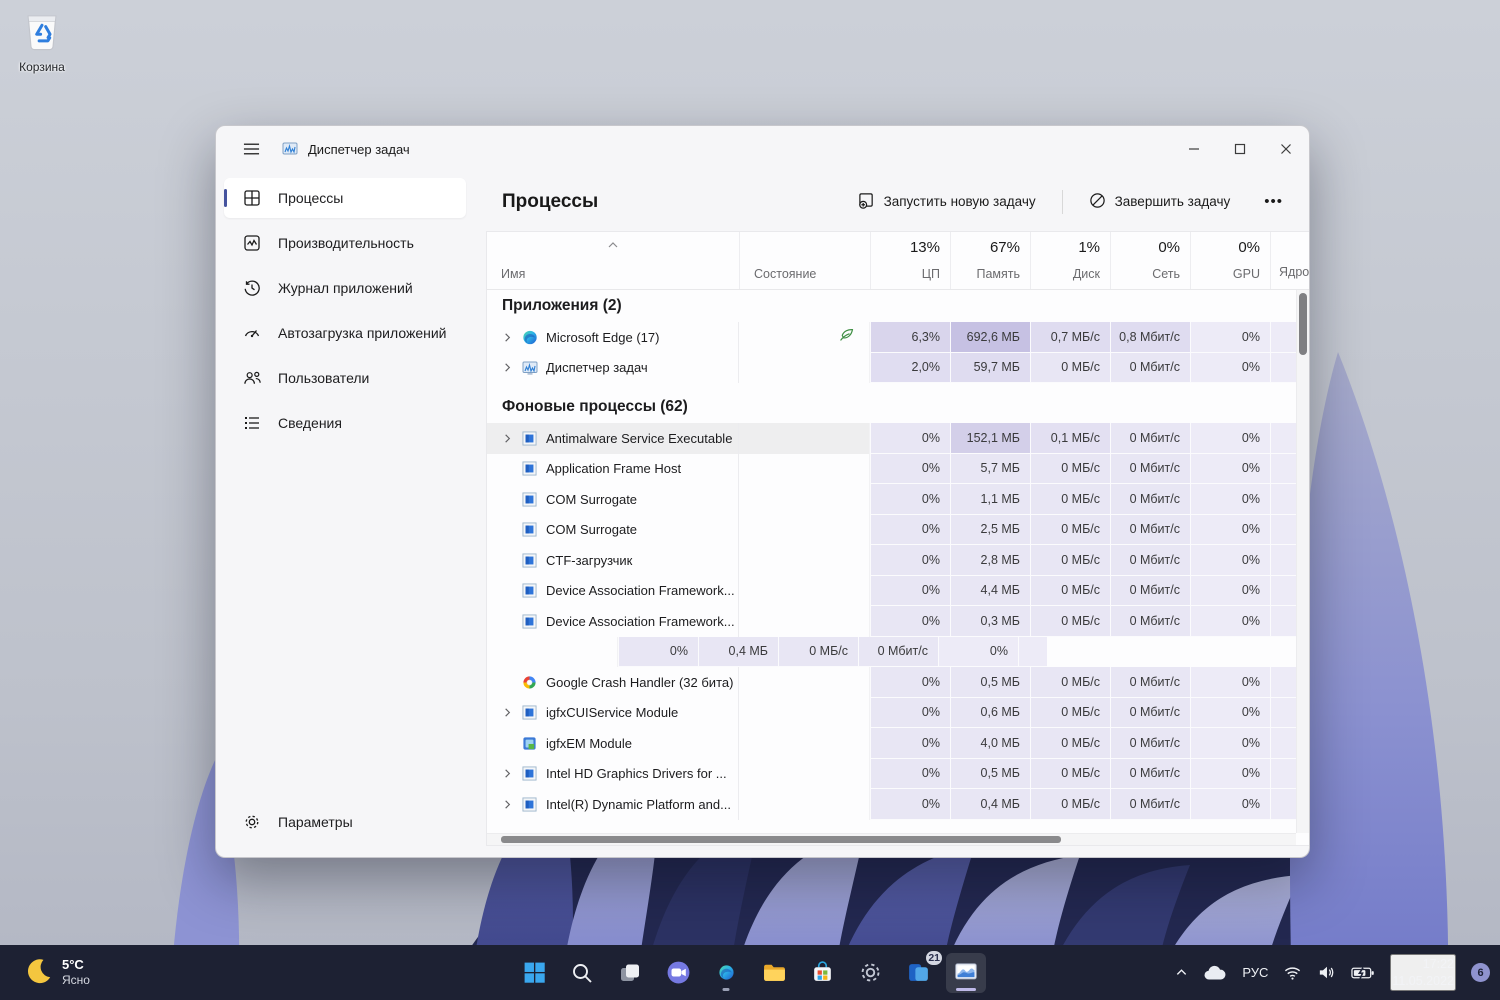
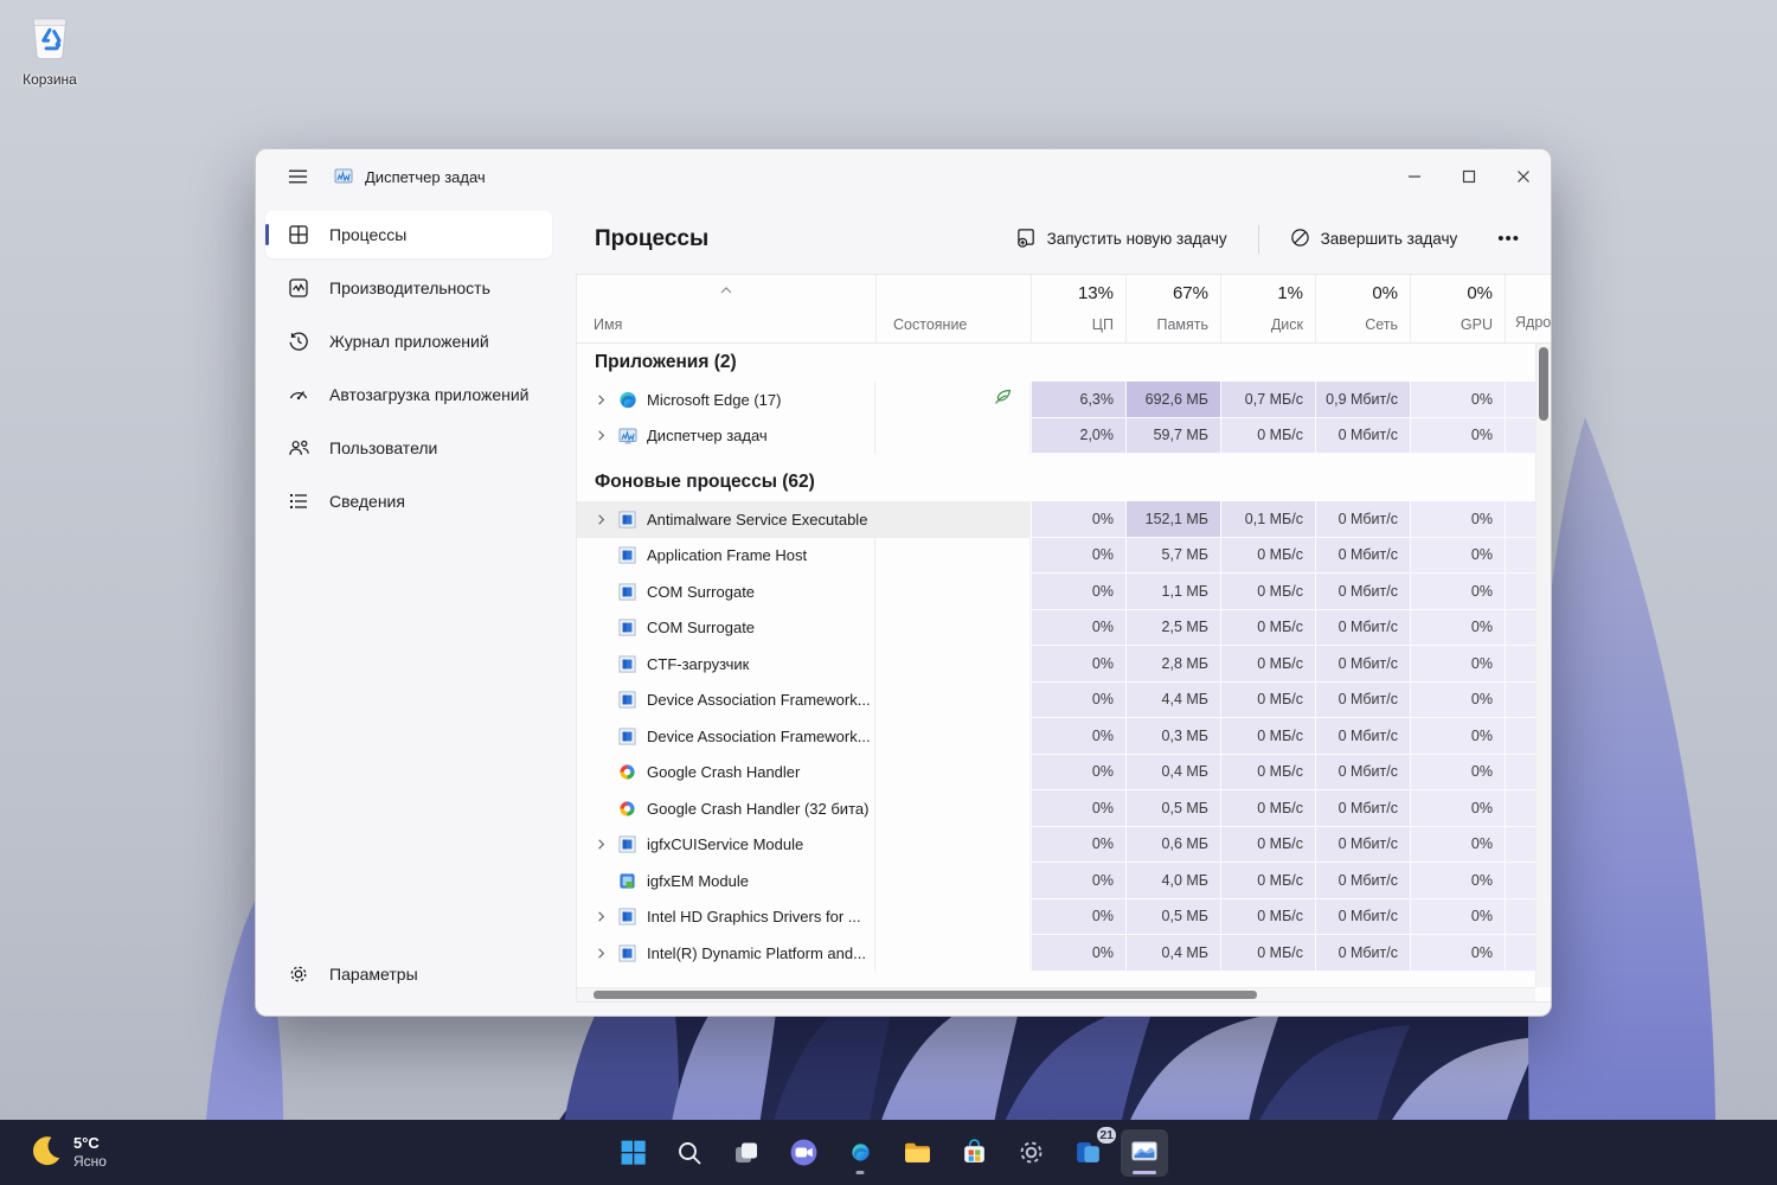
  Корзина
  Диспетчер задач
  Процессы
  Производительность
  Журнал приложений
  Автозагрузка приложений
  Пользователи
  Сведения
  Параметры
  Процессы
  Запустить новую задачу
  Завершить задачу
  •••
  Имя
  Состояние
  13%
  ЦП
  67%
  Память
  1%
  Диск
  0%
  Сеть
  0%
  GPU
  Ядро
  Приложения (2)
  Microsoft Edge (17)
  6,3%
  692,6 МБ
  0,7 МБ/с
- 0,8 Мбит/с
+ 0,9 Мбит/с
  0%
  Диспетчер задач
  2,0%
  59,7 МБ
  0 МБ/с
  0 Мбит/с
  0%
  Фоновые процессы (62)
  Antimalware Service Executable
  0%
  152,1 МБ
  0,1 МБ/с
  0 Мбит/с
  0%
  Application Frame Host
  0%
  5,7 МБ
  0 МБ/с
  0 Мбит/с
  0%
  COM Surrogate
  0%
  1,1 МБ
  0 МБ/с
  0 Мбит/с
  0%
  COM Surrogate
  0%
  2,5 МБ
  0 МБ/с
  0 Мбит/с
  0%
  CTF-загрузчик
  0%
  2,8 МБ
  0 МБ/с
  0 Мбит/с
  0%
  Device Association Framework...
  0%
  4,4 МБ
  0 МБ/с
  0 Мбит/с
  0%
  Device Association Framework...
  0%
  0,3 МБ
  0 МБ/с
  0 Мбит/с
  0%
+ Google Crash Handler
  0%
  0,4 МБ
  0 МБ/с
  0 Мбит/с
  0%
  Google Crash Handler (32 бита)
  0%
  0,5 МБ
  0 МБ/с
  0 Мбит/с
  0%
  igfxCUIService Module
  0%
  0,6 МБ
  0 МБ/с
  0 Мбит/с
  0%
  igfxEM Module
  0%
  4,0 МБ
  0 МБ/с
  0 Мбит/с
  0%
  Intel HD Graphics Drivers for ...
  0%
  0,5 МБ
  0 МБ/с
  0 Мбит/с
  0%
  Intel(R) Dynamic Platform and...
  0%
  0,4 МБ
  0 МБ/с
  0 Мбит/с
  0%
  5°C
  Ясно
  21
- РУС
- 6
